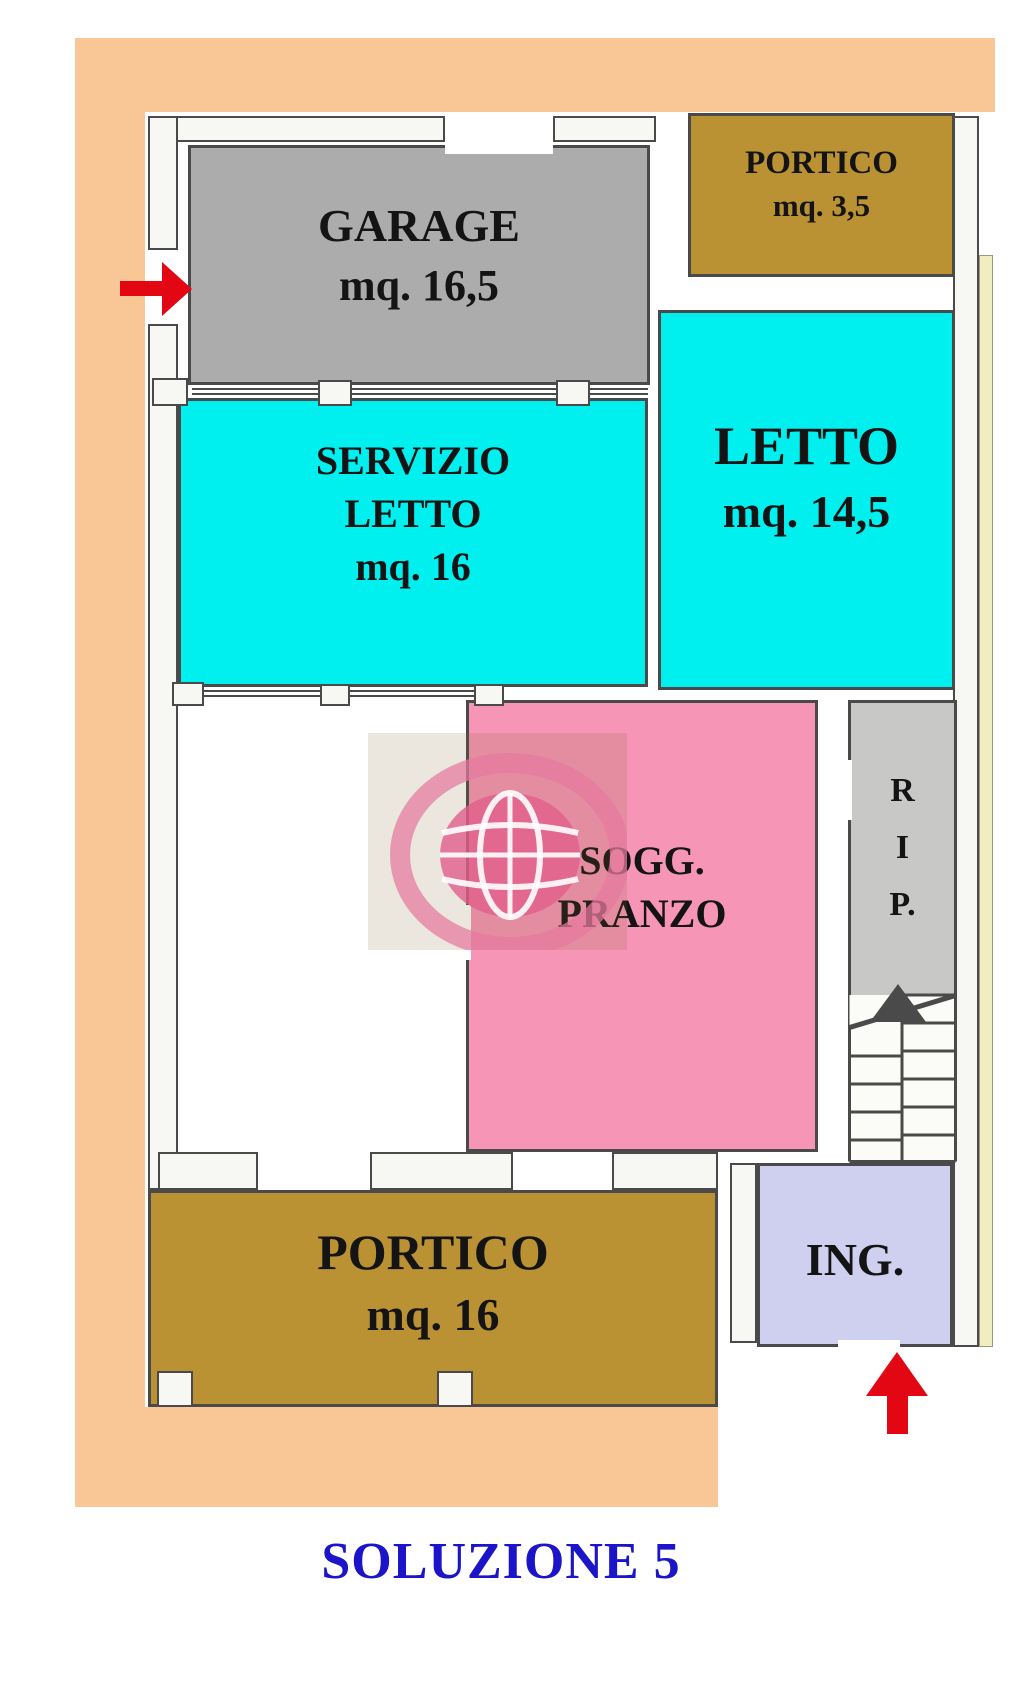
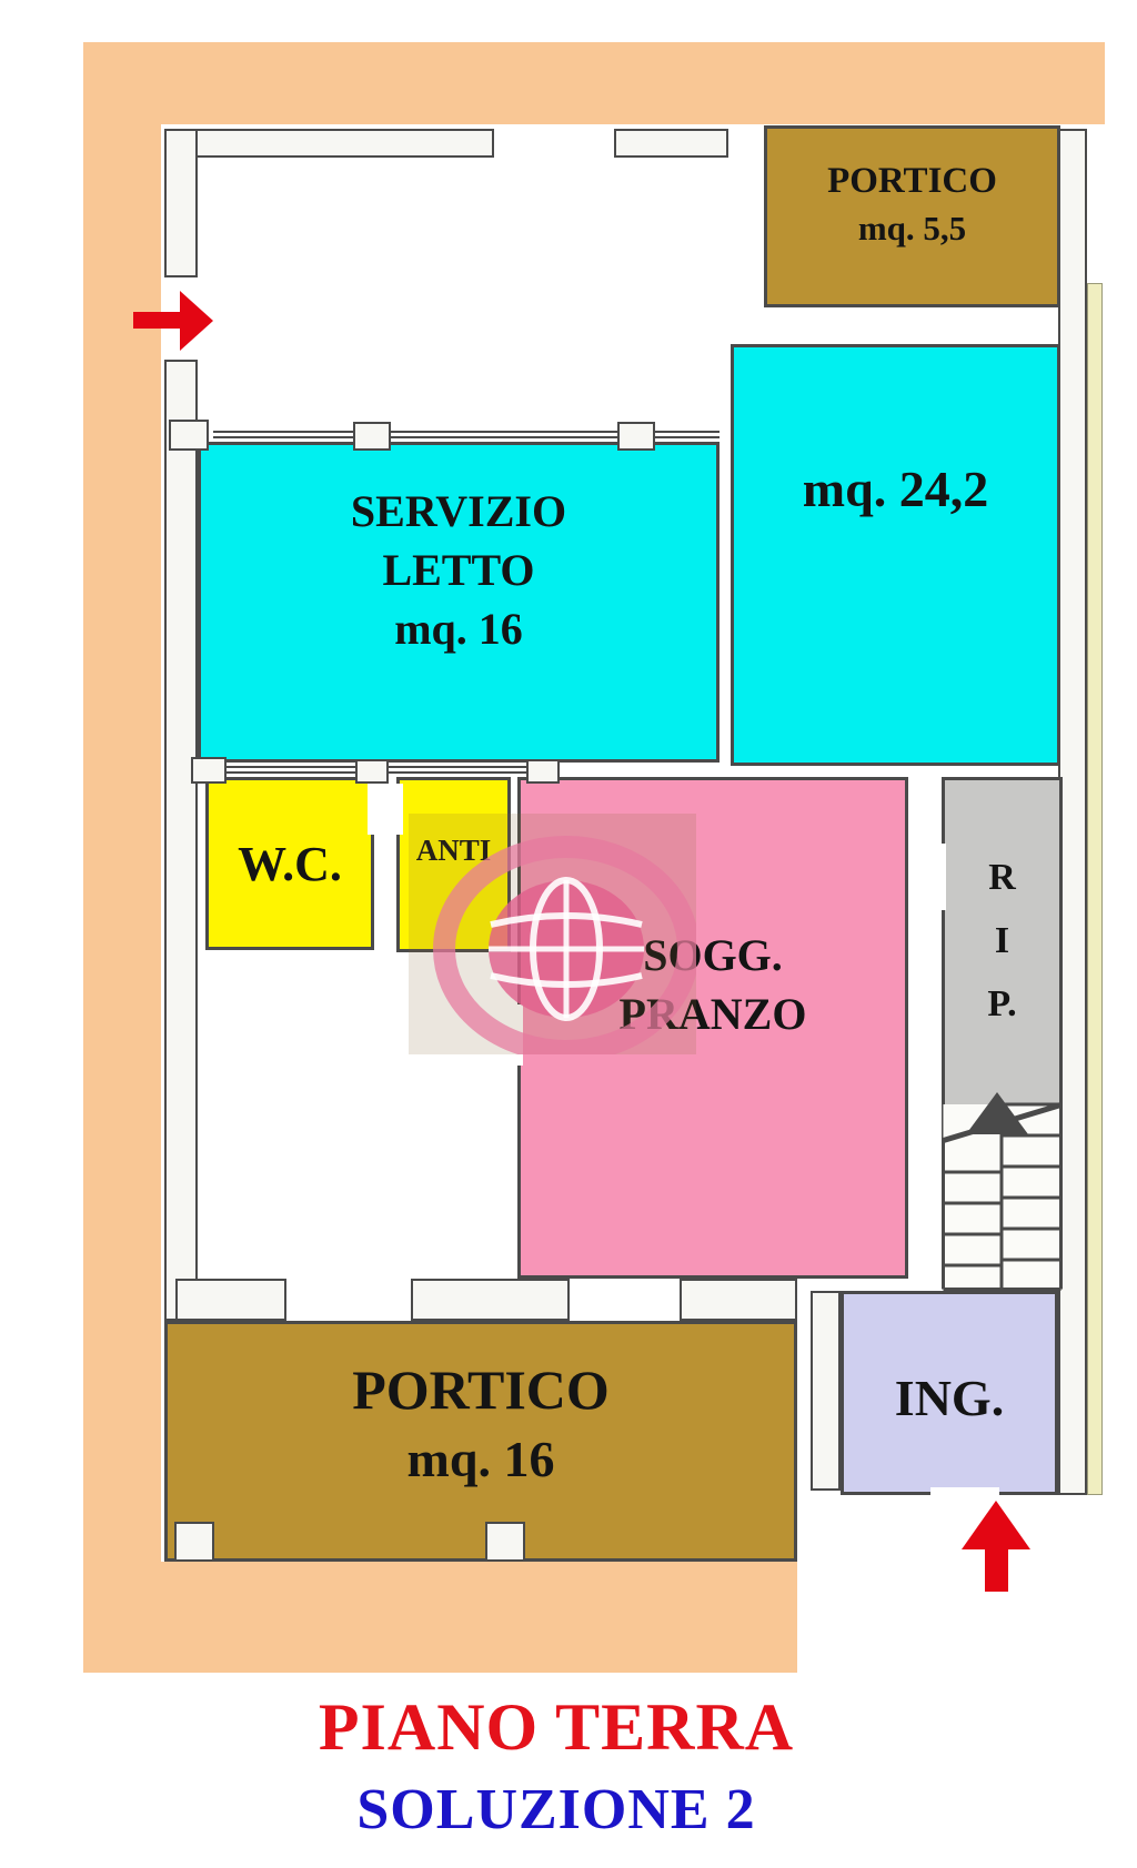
- GARAGE
- mq. 16,5
  PORTICO
- mq. 3,5
+ mq. 5,5
  SERVIZIO LETTO
  mq. 16
- LETTO
- mq. 14,5
+ mq. 24,2
+ W.C.
+ ANTI
  SOGG. PRANZO
  PORTICO
  mq. 16
  ING.
  R I P.
+ PIANO TERRA
- SOLUZIONE 5
+ SOLUZIONE 2
